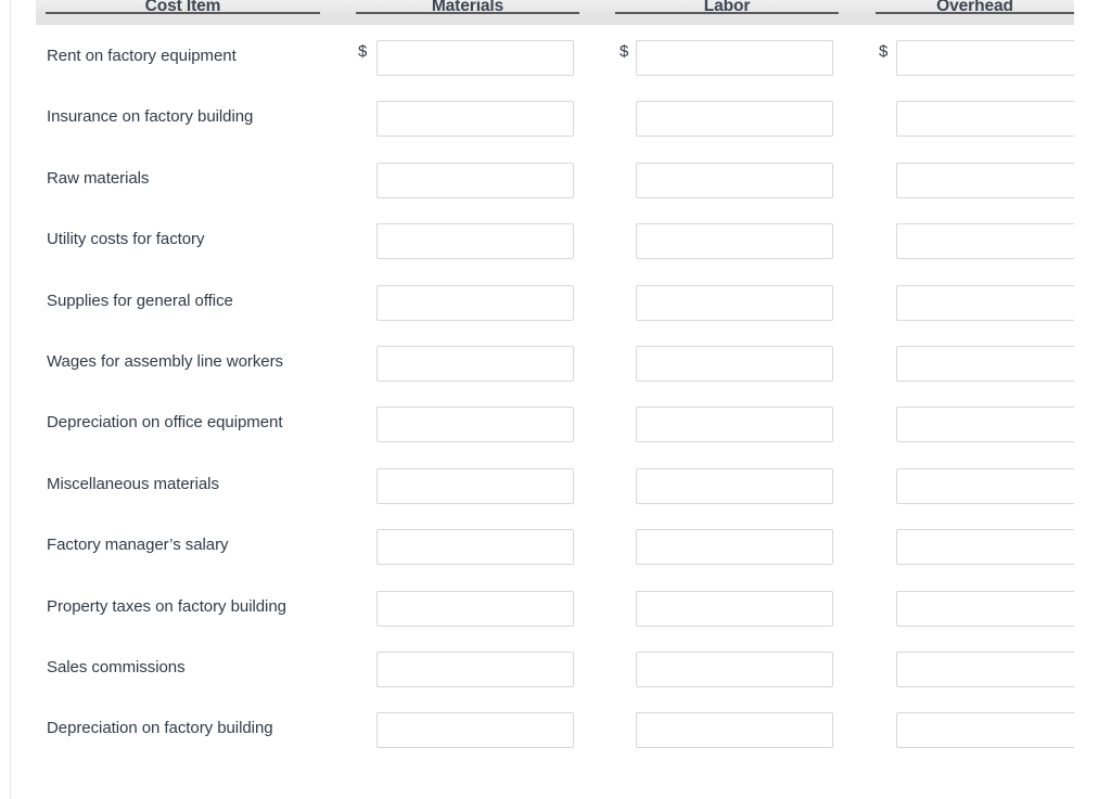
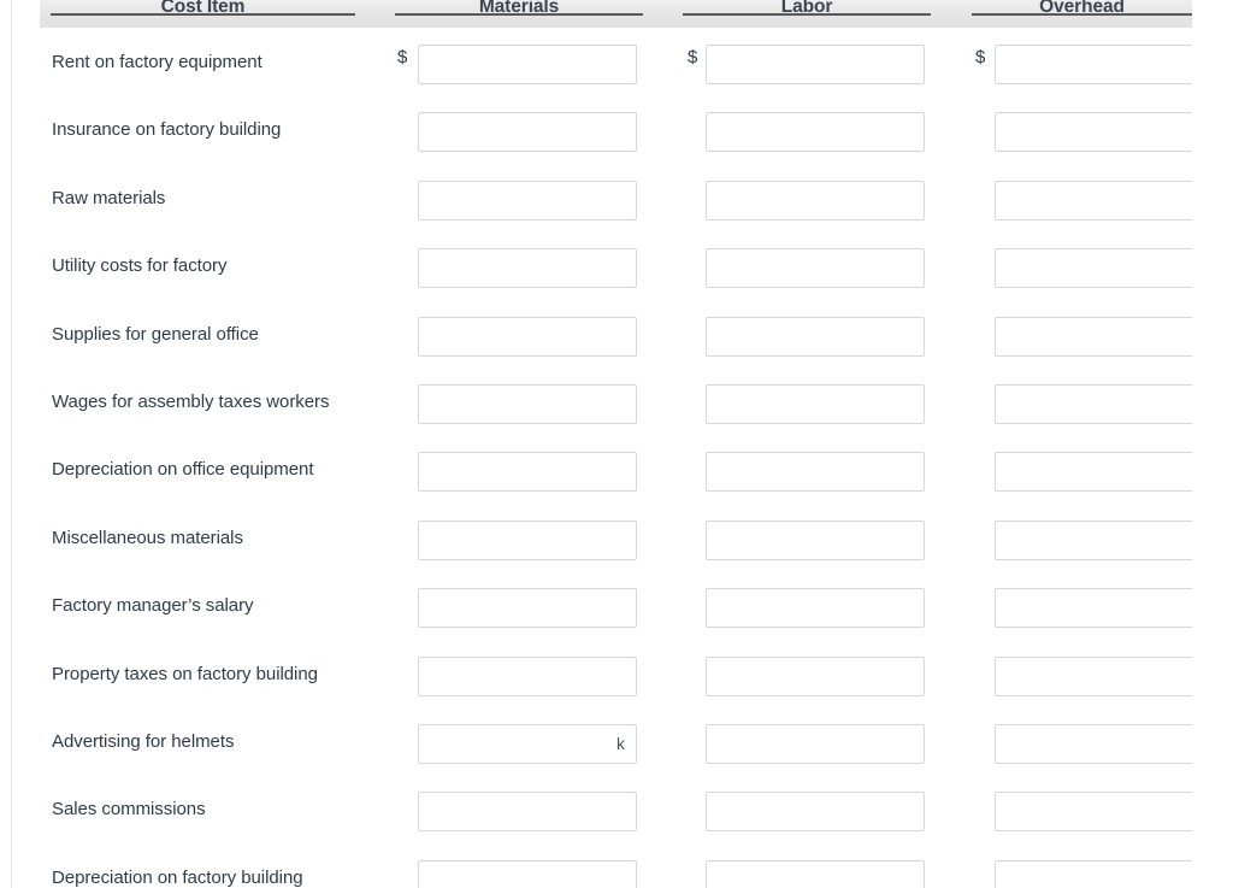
  Cost Item
  Materials
  Labor
  Overhead
  Rent on factory equipment
  $
  $
  $
  Insurance on factory building
  Raw materials
  Utility costs for factory
  Supplies for general office
- Wages for assembly line workers
+ Wages for assembly taxes workers
  Depreciation on office equipment
  Miscellaneous materials
  Factory manager’s salary
  Property taxes on factory building
+ Advertising for helmets
+ k
  Sales commissions
  Depreciation on factory building
